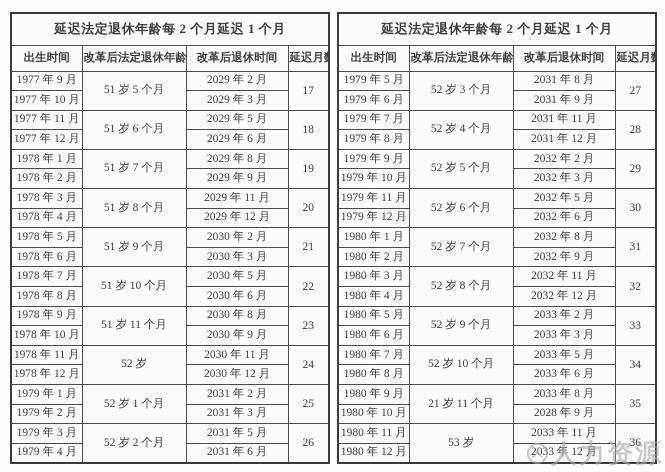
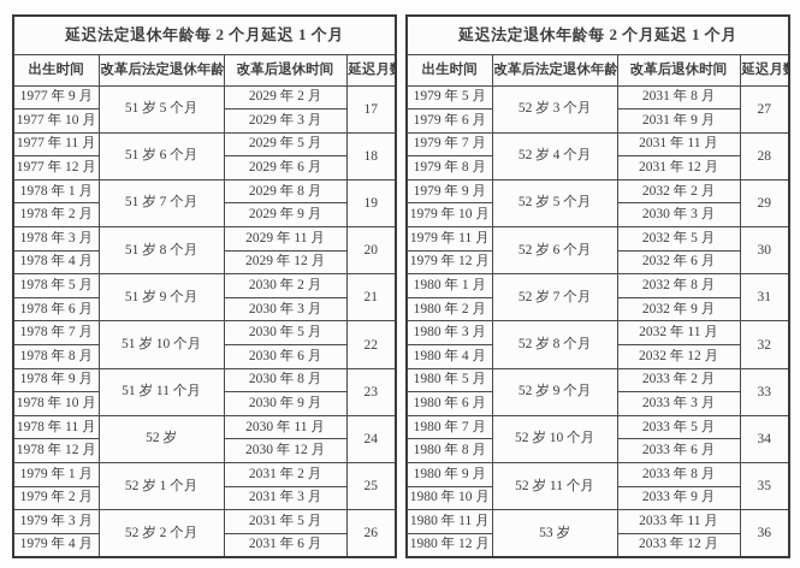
  延迟法定退休年龄每 2 个月延迟 1 个月
  出生时间	改革后法定退休年龄	改革后退休时间	延迟月
  1977 年 9 月	51 岁 5 个月	2029 年 2 月	17
  1977 年 10 月	2029 年 3 月
  1977 年 11 月	51 岁 6 个月	2029 年 5 月	18
  1977 年 12 月	2029 年 6 月
  1978 年 1 月	51 岁 7 个月	2029 年 8 月	19
  1978 年 2 月	2029 年 9 月
  1978 年 3 月	51 岁 8 个月	2029 年 11 月	20
  1978 年 4 月	2029 年 12 月
  1978 年 5 月	51 岁 9 个月	2030 年 2 月	21
  1978 年 6 月	2030 年 3 月
  1978 年 7 月	51 岁 10 个月	2030 年 5 月	22
  1978 年 8 月	2030 年 6 月
  1978 年 9 月	51 岁 11 个月	2030 年 8 月	23
  1978 年 10 月	2030 年 9 月
  1978 年 11 月	52 岁	2030 年 11 月	24
  1978 年 12 月	2030 年 12 月
  1979 年 1 月	52 岁 1 个月	2031 年 2 月	25
  1979 年 2 月	2031 年 3 月
  1979 年 3 月	52 岁 2 个月	2031 年 5 月	26
  1979 年 4 月	2031 年 6 月
  延迟法定退休年龄每 2 个月延迟 1 个月
  出生时间	改革后法定退休年龄	改革后退休时间	延迟月
  1979 年 5 月	52 岁 3 个月	2031 年 8 月	27
  1979 年 6 月	2031 年 9 月
  1979 年 7 月	52 岁 4 个月	2031 年 11 月	28
  1979 年 8 月	2031 年 12 月
  1979 年 9 月	52 岁 5 个月	2032 年 2 月	29
- 1979 年 10 月	2032 年 3 月
+ 1979 年 10 月	2030 年 3 月
  1979 年 11 月	52 岁 6 个月	2032 年 5 月	30
  1979 年 12 月	2032 年 6 月
  1980 年 1 月	52 岁 7 个月	2032 年 8 月	31
  1980 年 2 月	2032 年 9 月
  1980 年 3 月	52 岁 8 个月	2032 年 11 月	32
  1980 年 4 月	2032 年 12 月
  1980 年 5 月	52 岁 9 个月	2033 年 2 月	33
  1980 年 6 月	2033 年 3 月
  1980 年 7 月	52 岁 10 个月	2033 年 5 月	34
  1980 年 8 月	2033 年 6 月
- 1980 年 9 月	21 岁 11 个月	2033 年 8 月	35
+ 1980 年 9 月	52 岁 11 个月	2033 年 8 月	35
- 1980 年 10 月	2028 年 9 月
+ 1980 年 10 月	2033 年 9 月
  1980 年 11 月	53 岁	2033 年 11 月	36
  1980 年 12 月	2033 年 12 月
- 人
- 人力资源
